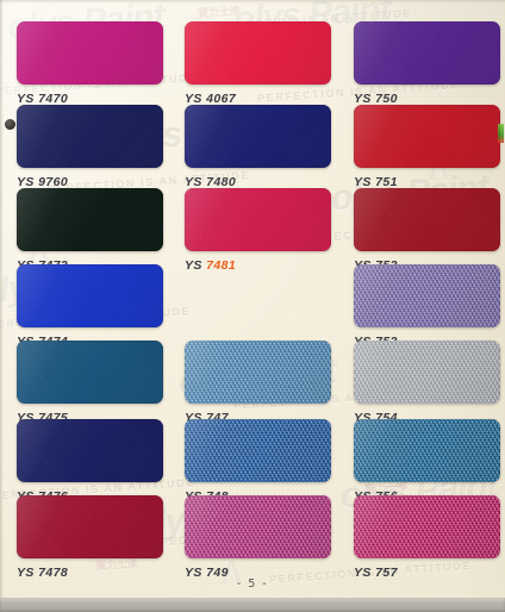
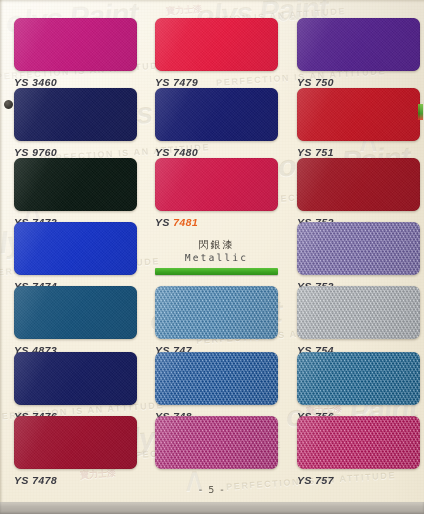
- YS 7470
+ YS 3460
  YS 9760
- YS 7475
+ YS 4873
  YS 7478
- YS 4067
+ YS 7479
  YS 7480
  YS 7481
+ 閃銀漆
+ Metallic
  YS 747
- YS 749
  YS 750
  YS 751
  YS 754
  YS 757
  - 5 -
